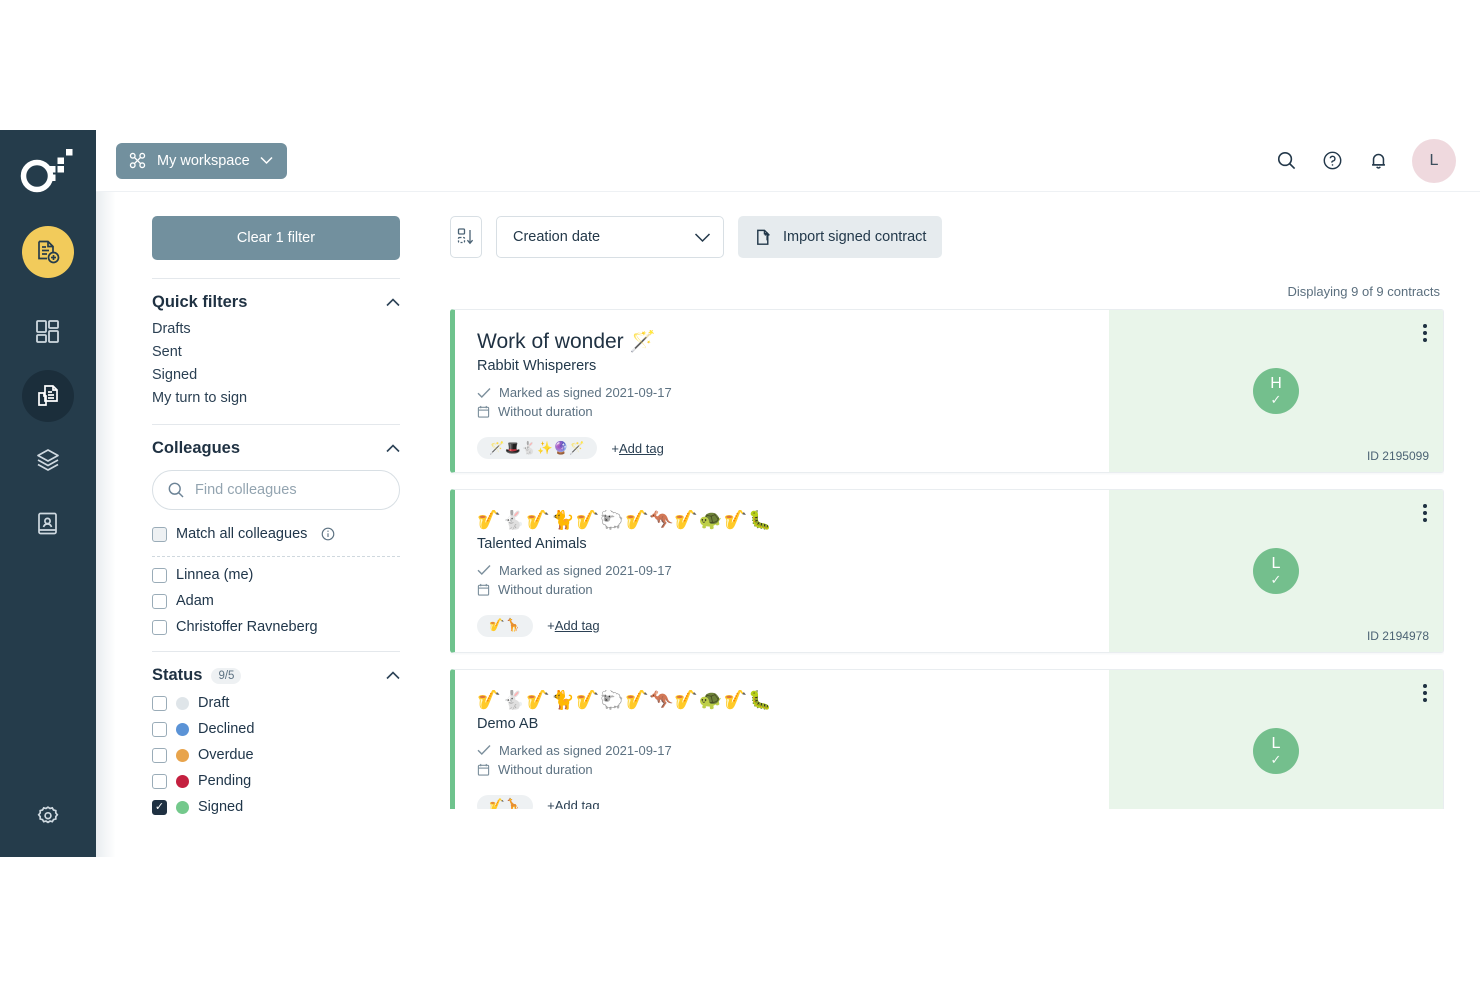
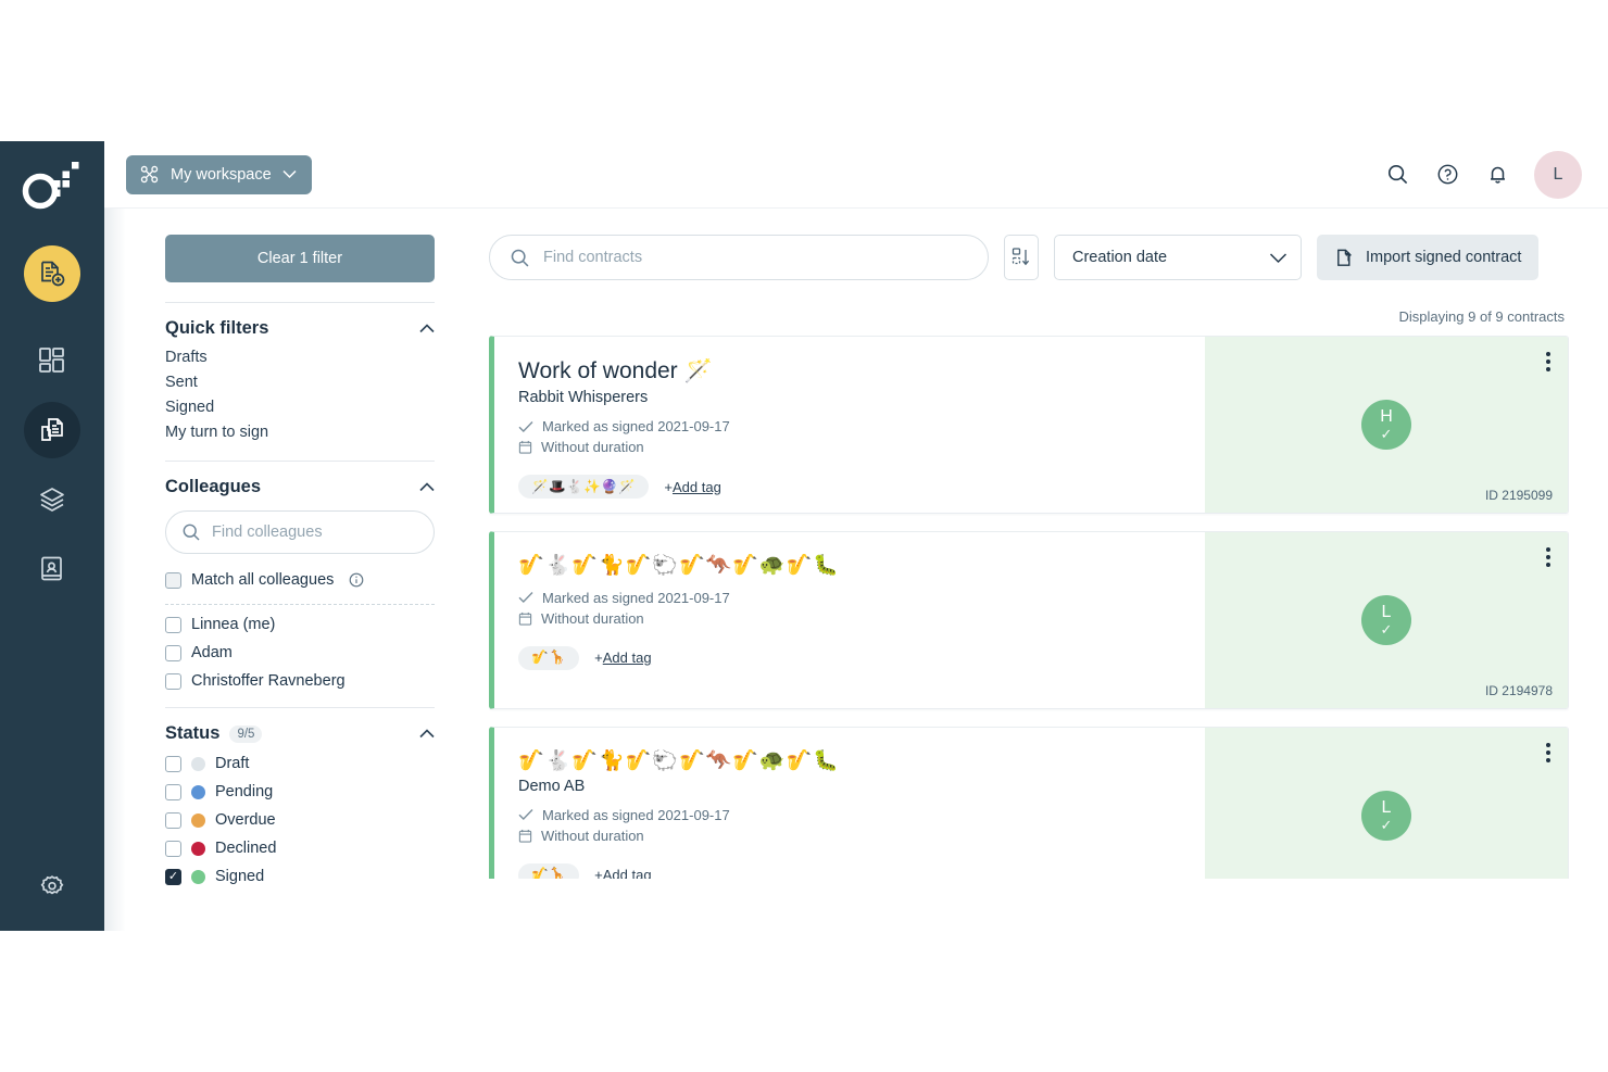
  My workspace
  L
  Clear 1 filter
  Quick filters
  Drafts
  Sent
  Signed
  My turn to sign
  Colleagues
  Find colleagues
  Match all colleagues
  Linnea (me)
  Adam
  Christoffer Ravneberg
  Status
  9/5
  Draft
- Declined
+ Pending
  Overdue
- Pending
+ Declined
  Signed
+ Find contracts
  Creation date
  Import signed contract
  Displaying 9 of 9 contracts
  Work of wonder 🪄
  Rabbit Whisperers
  Marked as signed 2021-09-17
  Without duration
  🪄🎩🐇✨🔮🪄
  +Add tag
  H
  ✓
  ID 2195099
  🎷🐇🎷🐈🎷🐑🎷🦘🎷🐢🎷🐛
- Talented Animals
  Marked as signed 2021-09-17
  Without duration
  🎷🦒
  +Add tag
  L
  ✓
  ID 2194978
  🎷🐇🎷🐈🎷🐑🎷🦘🎷🐢🎷🐛
  Demo AB
  Marked as signed 2021-09-17
  Without duration
  🎷🦒
  +Add tag
  L
  ✓
